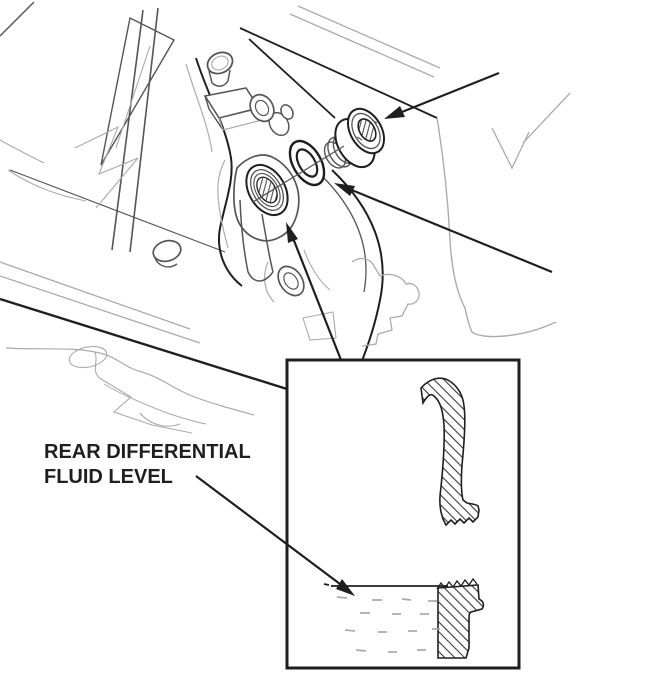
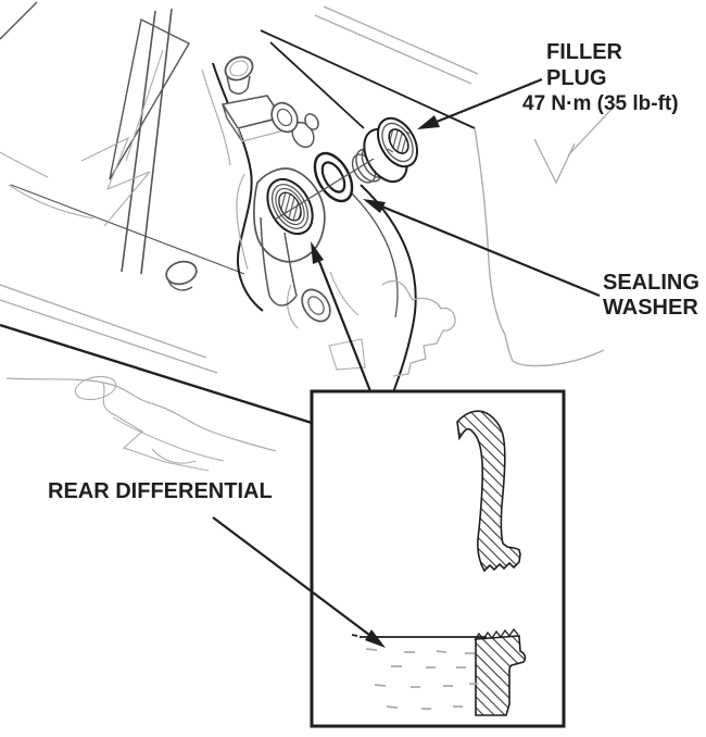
+ FILLER
+ PLUG
+ 47 N·m (35 lb-ft)
+ SEALING
+ WASHER
  REAR DIFFERENTIAL
- FLUID LEVEL
